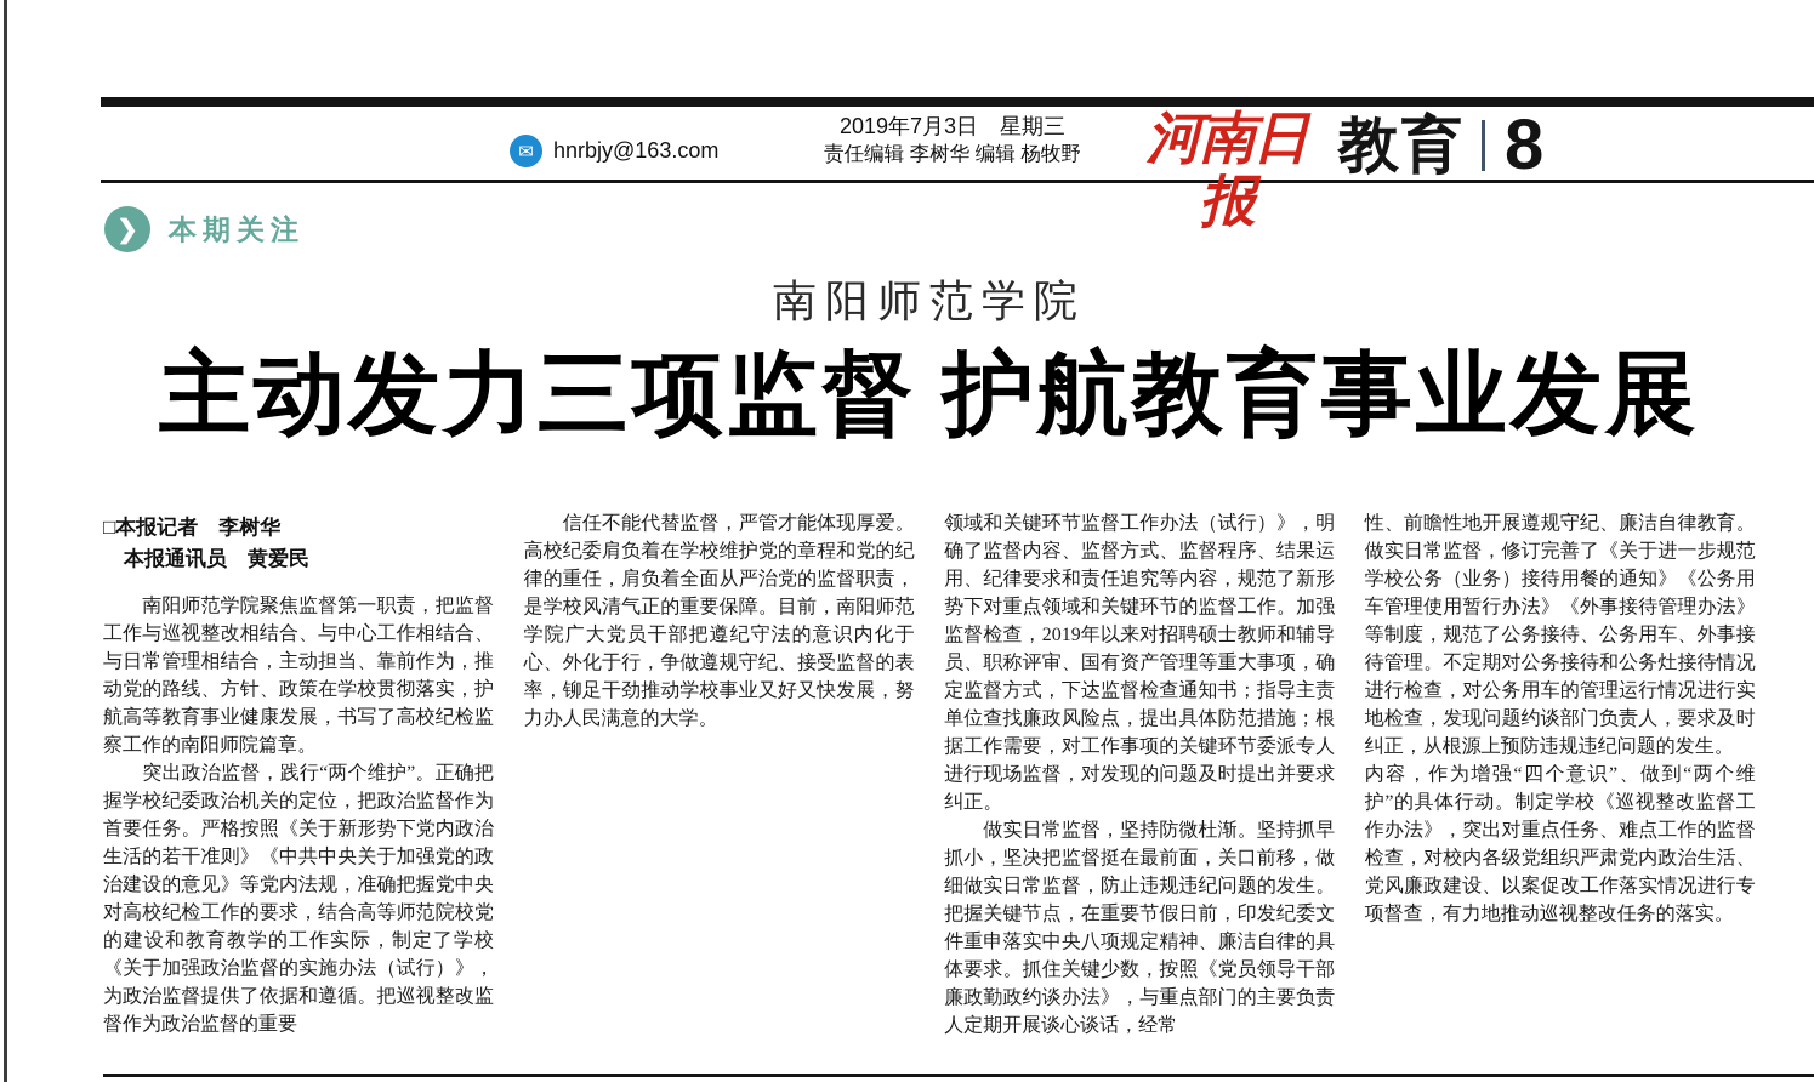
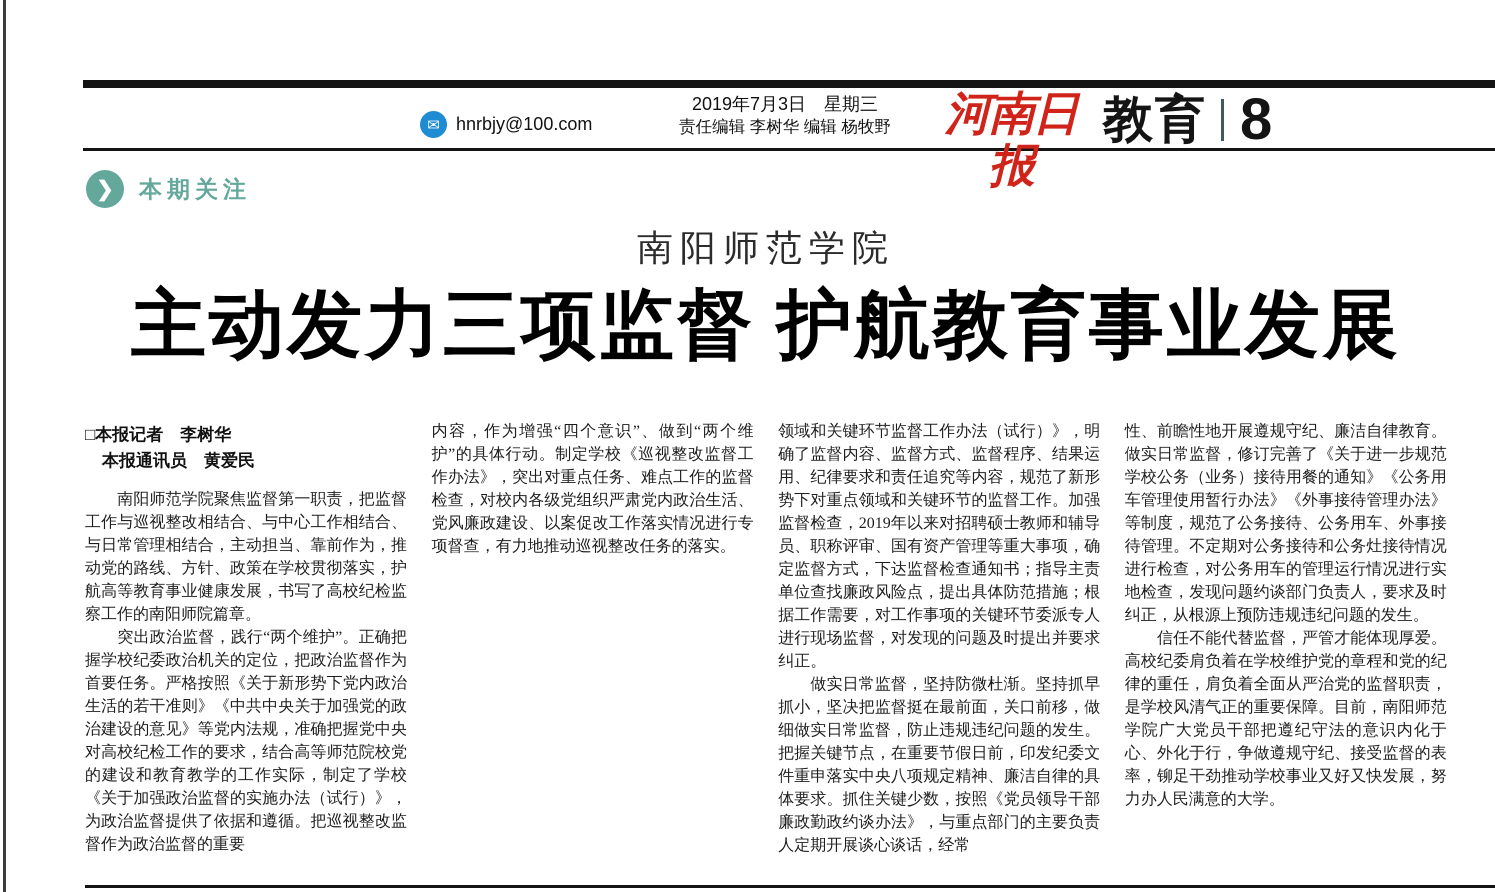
  ✉
- hnrbjy@163.com
+ hnrbjy@100.com
  2019年7月3日 星期三
  责任编辑 李树华 编辑 杨牧野
  河南日报
  教育
  8
  ❯
  本期关注
  南阳师范学院
  主动发力三项监督 护航教育事业发展
  □本报记者 李树华
  本报通讯员 黄爱民
  南阳师范学院聚焦监督第一职责，把监督工作与巡视整改相结合、与中心工作相结合、与日常管理相结合，主动担当、靠前作为，推动党的路线、方针、政策在学校贯彻落实，护航高等教育事业健康发展，书写了高校纪检监察工作的南阳师院篇章。
  突出政治监督，践行“两个维护”。正确把握学校纪委政治机关的定位，把政治监督作为首要任务。严格按照《关于新形势下党内政治生活的若干准则》《中共中央关于加强党的政治建设的意见》等党内法规，准确把握党中央对高校纪检工作的要求，结合高等师范院校党的建设和教育教学的工作实际，制定了学校《关于加强政治监督的实施办法（试行）》，为政治监督提供了依据和遵循。把巡视整改监督作为政治监督的重要
- 信任不能代替监督，严管才能体现厚爱。高校纪委肩负着在学校维护党的章程和党的纪律的重任，肩负着全面从严治党的监督职责，是学校风清气正的重要保障。目前，南阳师范学院广大党员干部把遵纪守法的意识内化于心、外化于行，争做遵规守纪、接受监督的表率，铆足干劲推动学校事业又好又快发展，努力办人民满意的大学。
+ 内容，作为增强“四个意识”、做到“两个维护”的具体行动。制定学校《巡视整改监督工作办法》，突出对重点任务、难点工作的监督检查，对校内各级党组织严肃党内政治生活、党风廉政建设、以案促改工作落实情况进行专项督查，有力地推动巡视整改任务的落实。
  领域和关键环节监督工作办法（试行）》，明确了监督内容、监督方式、监督程序、结果运用、纪律要求和责任追究等内容，规范了新形势下对重点领域和关键环节的监督工作。加强监督检查，2019年以来对招聘硕士教师和辅导员、职称评审、国有资产管理等重大事项，确定监督方式，下达监督检查通知书；指导主责单位查找廉政风险点，提出具体防范措施；根据工作需要，对工作事项的关键环节委派专人进行现场监督，对发现的问题及时提出并要求纠正。
  做实日常监督，坚持防微杜渐。坚持抓早抓小，坚决把监督挺在最前面，关口前移，做细做实日常监督，防止违规违纪问题的发生。把握关键节点，在重要节假日前，印发纪委文件重申落实中央八项规定精神、廉洁自律的具体要求。抓住关键少数，按照《党员领导干部廉政勤政约谈办法》，与重点部门的主要负责人定期开展谈心谈话，经常
  性、前瞻性地开展遵规守纪、廉洁自律教育。做实日常监督，修订完善了《关于进一步规范学校公务（业务）接待用餐的通知》《公务用车管理使用暂行办法》《外事接待管理办法》等制度，规范了公务接待、公务用车、外事接待管理。不定期对公务接待和公务灶接待情况进行检查，对公务用车的管理运行情况进行实地检查，发现问题约谈部门负责人，要求及时纠正，从根源上预防违规违纪问题的发生。
- 内容，作为增强“四个意识”、做到“两个维护”的具体行动。制定学校《巡视整改监督工作办法》，突出对重点任务、难点工作的监督检查，对校内各级党组织严肃党内政治生活、党风廉政建设、以案促改工作落实情况进行专项督查，有力地推动巡视整改任务的落实。
+ 信任不能代替监督，严管才能体现厚爱。高校纪委肩负着在学校维护党的章程和党的纪律的重任，肩负着全面从严治党的监督职责，是学校风清气正的重要保障。目前，南阳师范学院广大党员干部把遵纪守法的意识内化于心、外化于行，争做遵规守纪、接受监督的表率，铆足干劲推动学校事业又好又快发展，努力办人民满意的大学。
